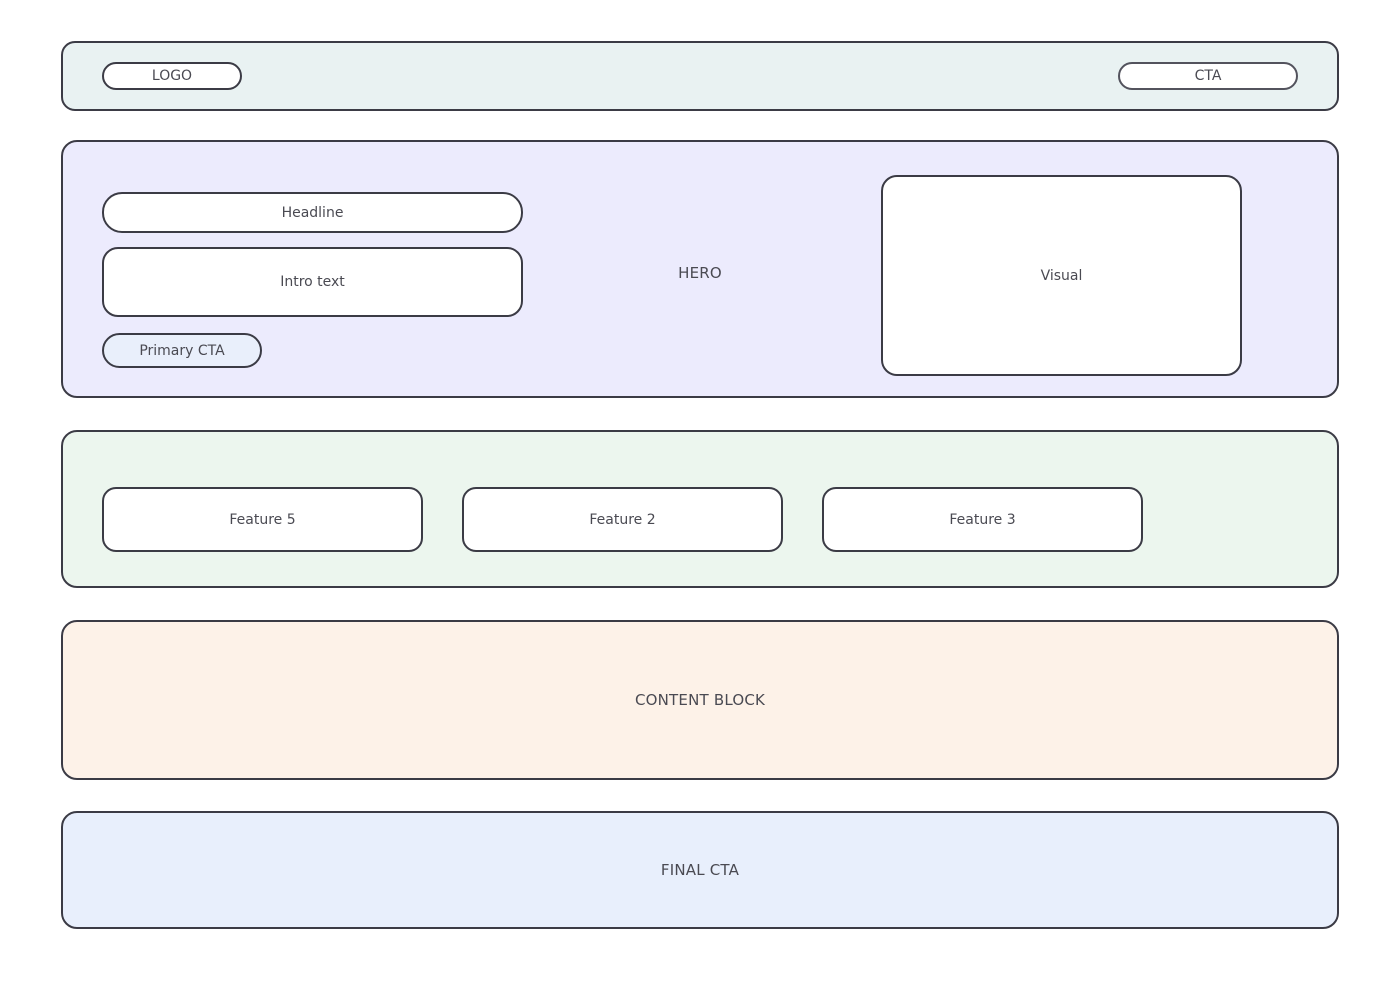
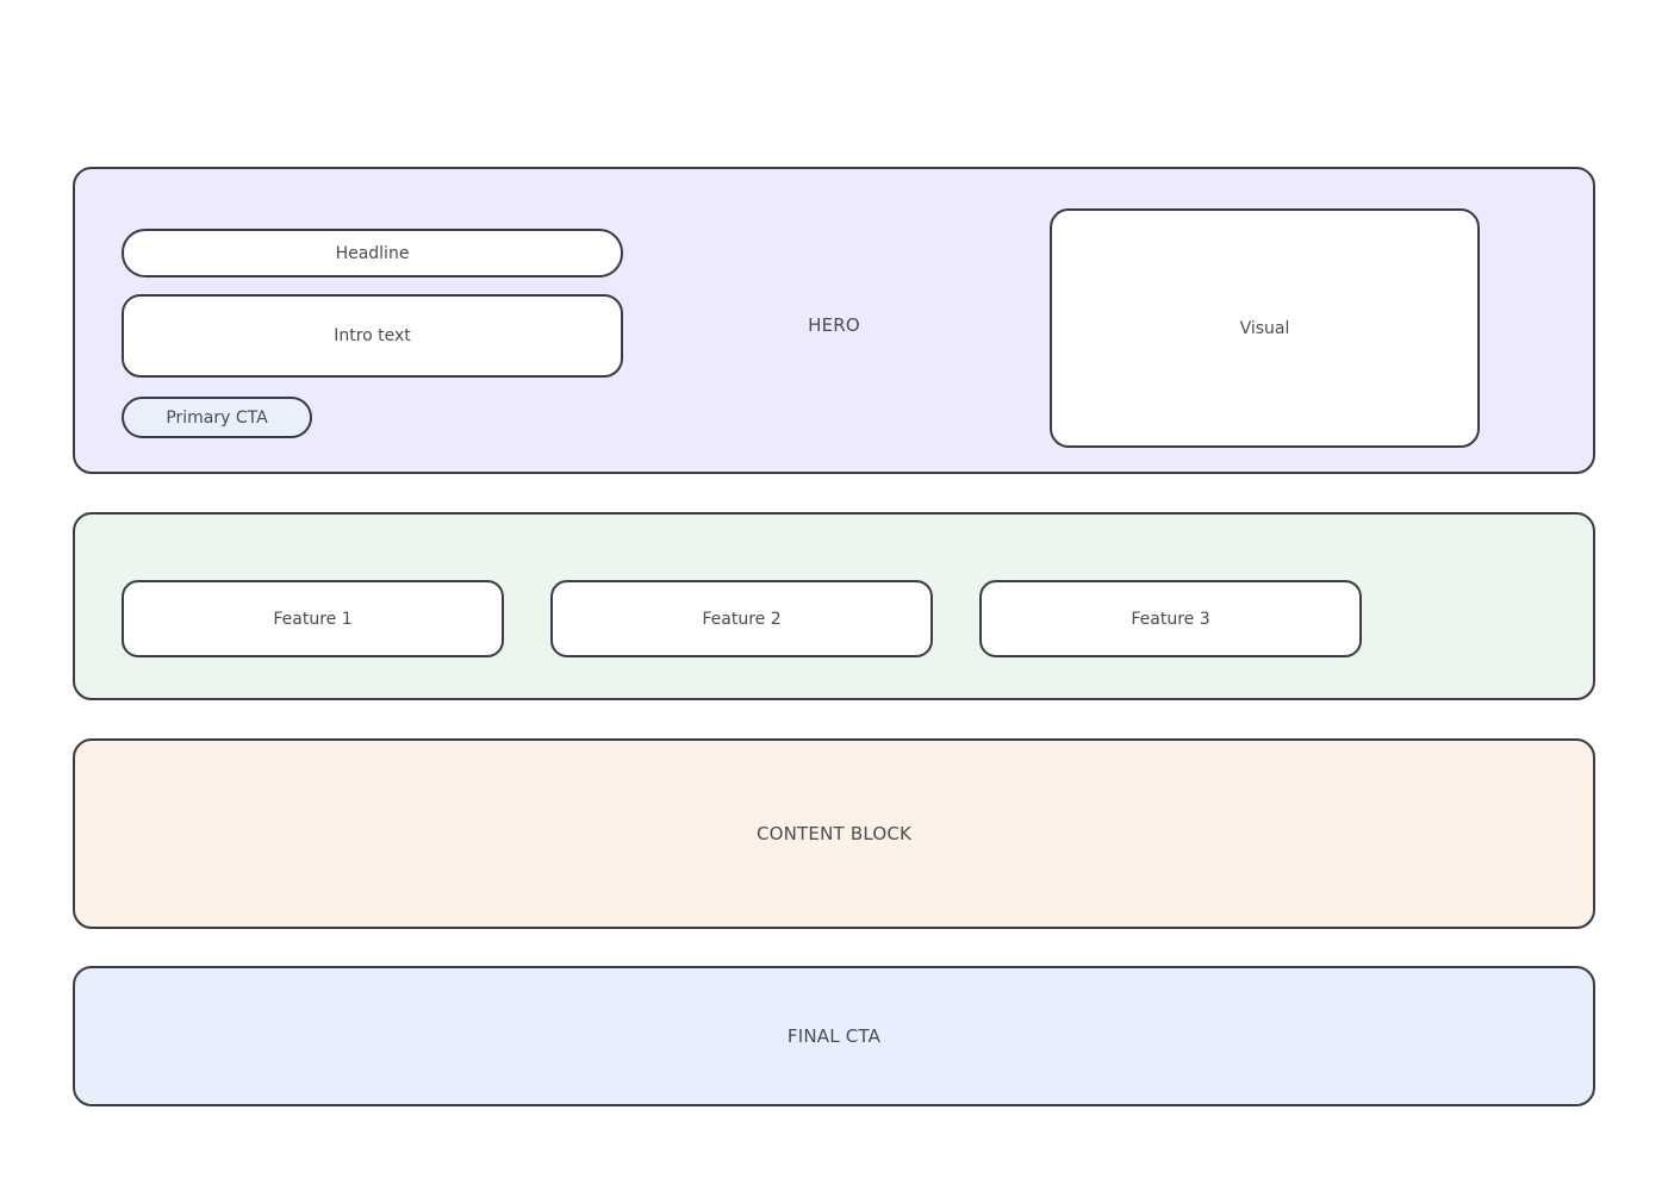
- LOGO
- CTA
  HERO
  Headline
  Intro text
  Primary CTA
  Visual
- Feature 5
+ Feature 1
  Feature 2
  Feature 3
  CONTENT BLOCK
  FINAL CTA
